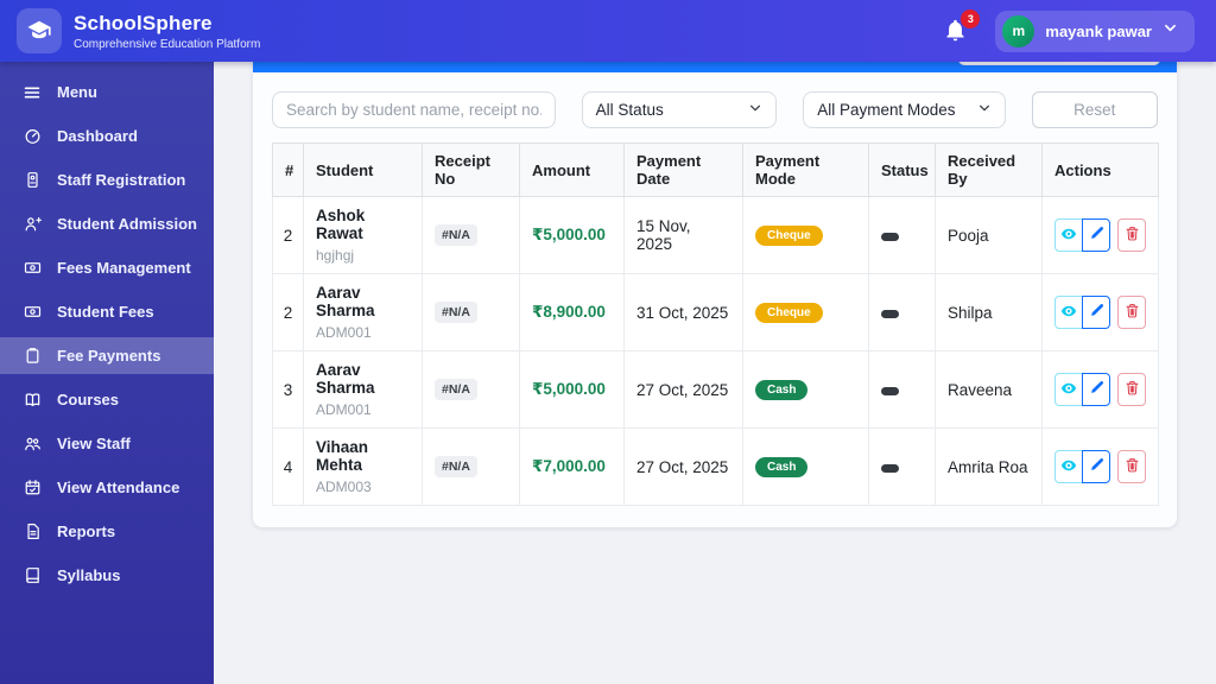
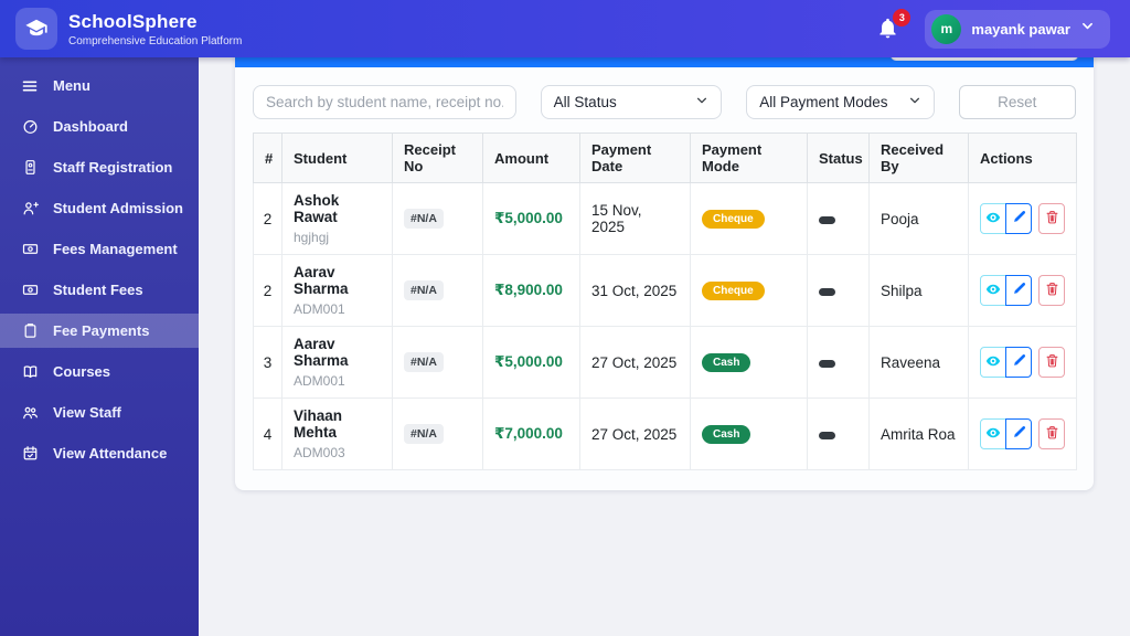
  SchoolSphere
  Comprehensive Education Platform
  3
  m
  mayank pawar
  Menu
  Dashboard
  Staff Registration
  Student Admission
  Fees Management
  Student Fees
  Fee Payments
  Courses
  View Staff
  View Attendance
- Reports
- Syllabus
  Search by student name, receipt no
  All Status
  All Payment Modes
  Reset
  #	Student	Receipt No	Amount	Payment Date	Payment Mode	Status	Received By	Actions
  2	Ashok Rawat hgjhgj	#N/A	₹5,000.00	15 Nov, 2025	Cheque		Pooja
  2	Aarav Sharma ADM001	#N/A	₹8,900.00	31 Oct, 2025	Cheque		Shilpa
  3	Aarav Sharma ADM001	#N/A	₹5,000.00	27 Oct, 2025	Cash		Raveena
  4	Vihaan Mehta ADM003	#N/A	₹7,000.00	27 Oct, 2025	Cash		Amrita Roa
